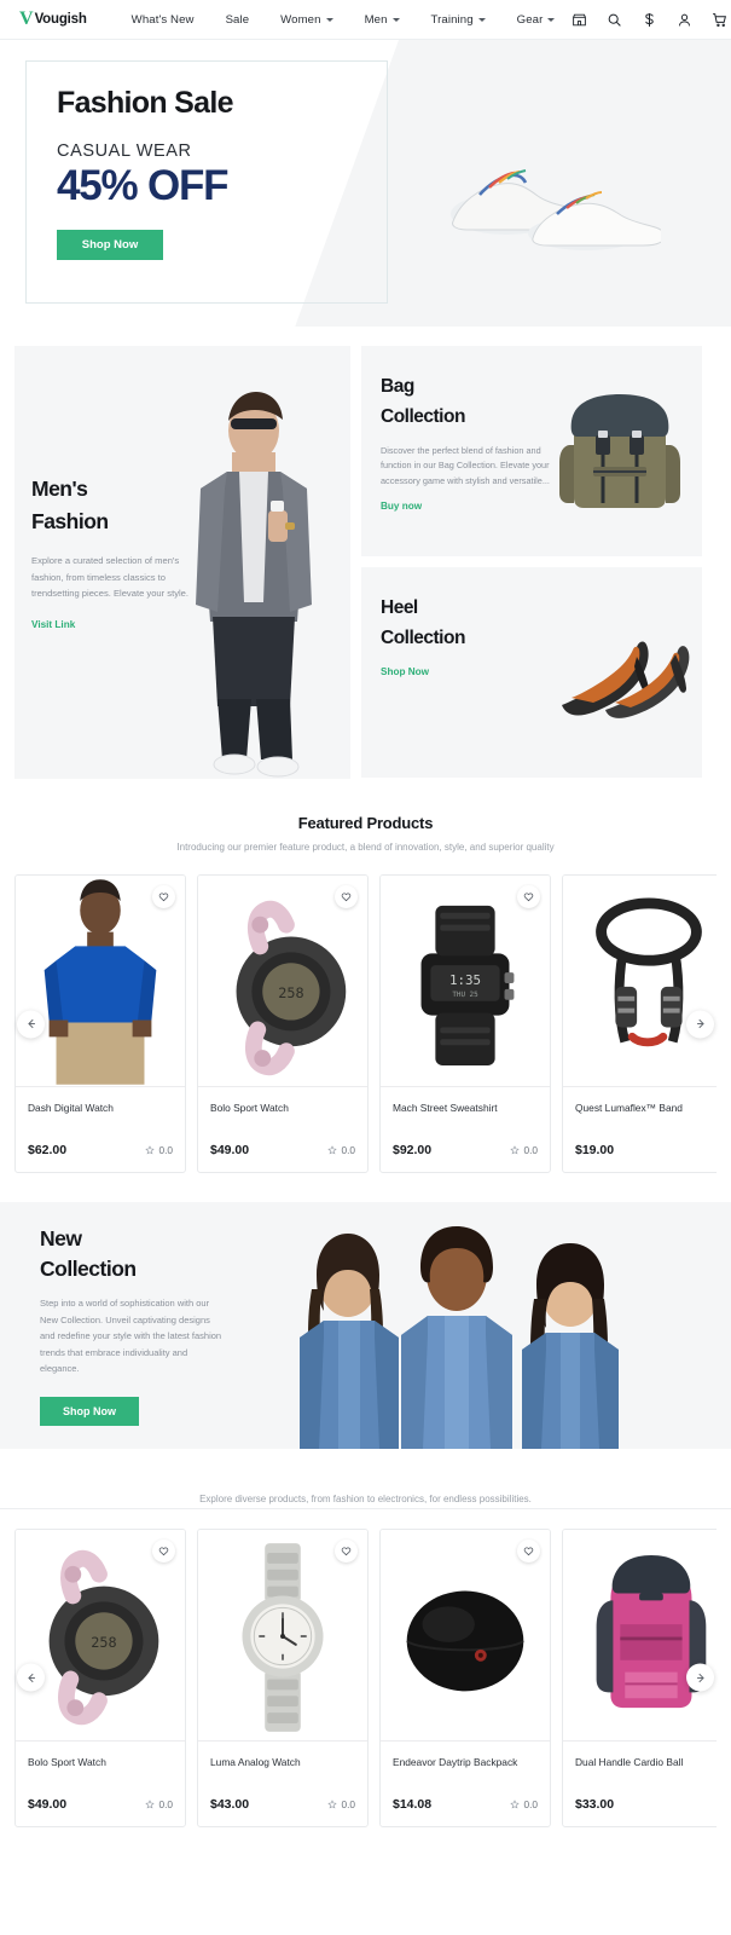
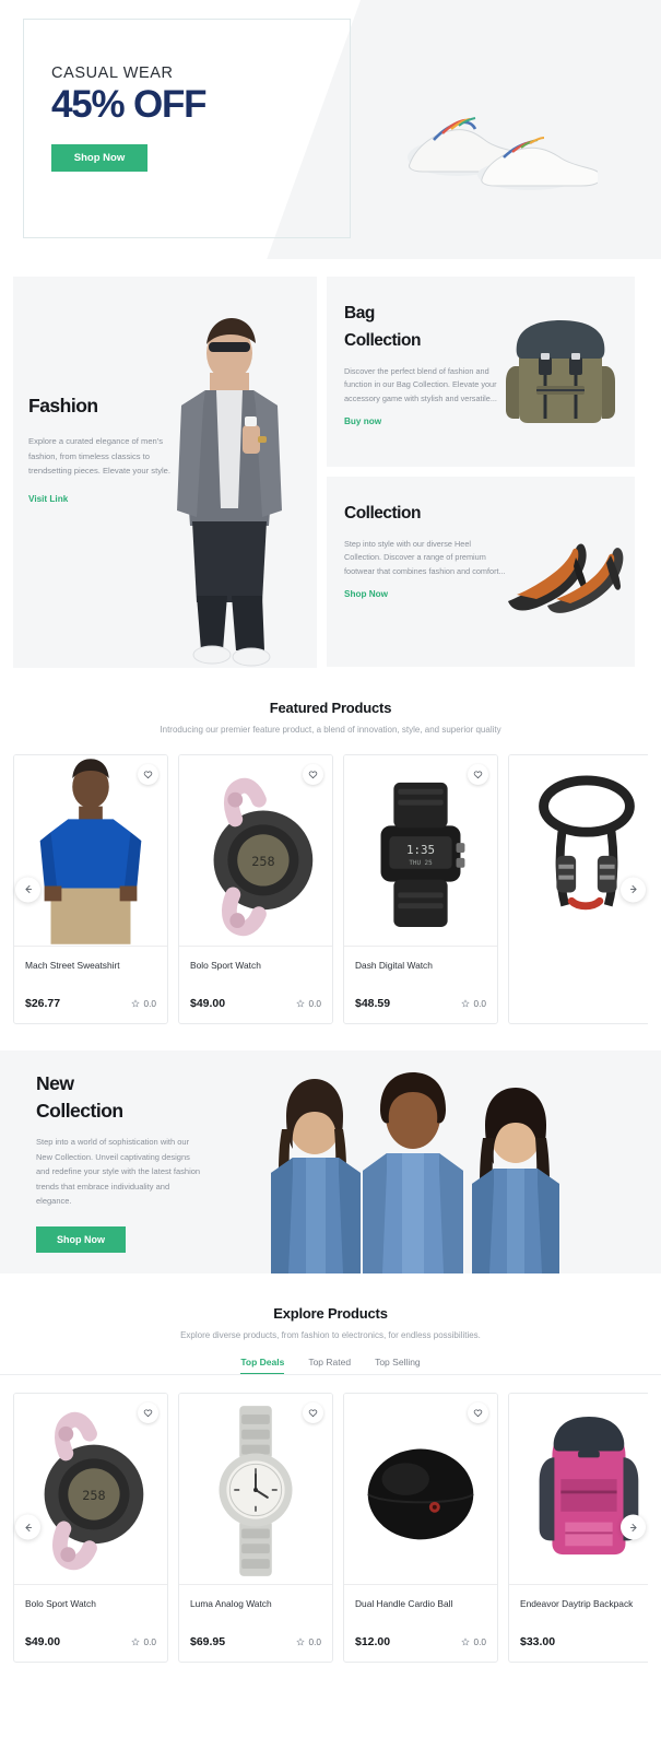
- V
- Vougish
- What's New
- Sale
- Women
- Men
- Training
- Gear
- Fashion Sale
  CASUAL WEAR
  45% OFF
  Shop Now
- Men's
  Fashion
- Explore a curated selection of men's fashion, from timeless classics to trendsetting pieces. Elevate your style.
+ Explore a curated elegance of men's fashion, from timeless classics to trendsetting pieces. Elevate your style.
  Visit Link
  Bag
  Collection
  Discover the perfect blend of fashion and function in our Bag Collection. Elevate your accessory game with stylish and versatile...
  Buy now
- Heel
  Collection
+ Step into style with our diverse Heel Collection. Discover a range of premium footwear that combines fashion and comfort...
  Shop Now
  Featured Products
  Introducing our premier feature product, a blend of innovation, style, and superior quality
- Dash Digital Watch
+ Mach Street Sweatshirt
- $62.00
+ $26.77
  0.0
  258
  Bolo Sport Watch
  $49.00
  0.0
  1:35
- Mach Street Sweatshirt
+ Dash Digital Watch
- $92.00
+ $48.59
  0.0
- Quest Lumaflex™ Band
- $19.00
  New
  Collection
  Step into a world of sophistication with our New Collection. Unveil captivating designs and redefine your style with the latest fashion trends that embrace individuality and elegance.
  Shop Now
+ Explore Products
  Explore diverse products, from fashion to electronics, for endless possibilities.
+ Top Deals
+ Top Rated
+ Top Selling
  258
  Bolo Sport Watch
  $49.00
  0.0
  Luma Analog Watch
- $43.00
+ $69.95
  0.0
- Endeavor Daytrip Backpack
+ Dual Handle Cardio Ball
- $14.08
+ $12.00
  0.0
- Dual Handle Cardio Ball
+ Endeavor Daytrip Backpack
  $33.00
